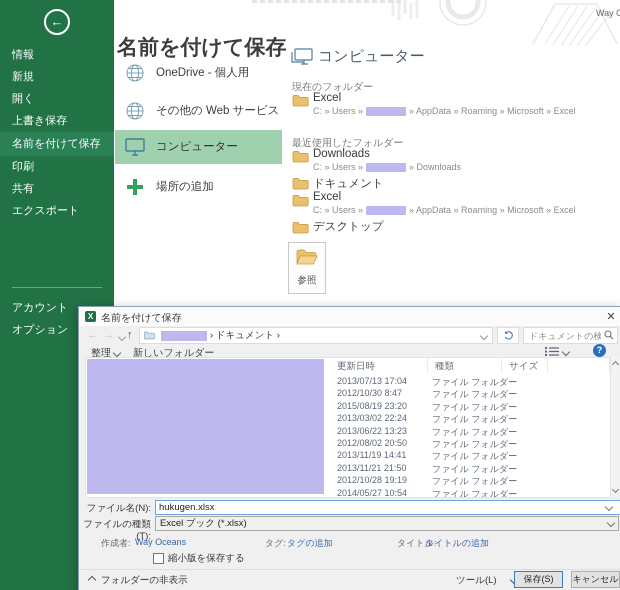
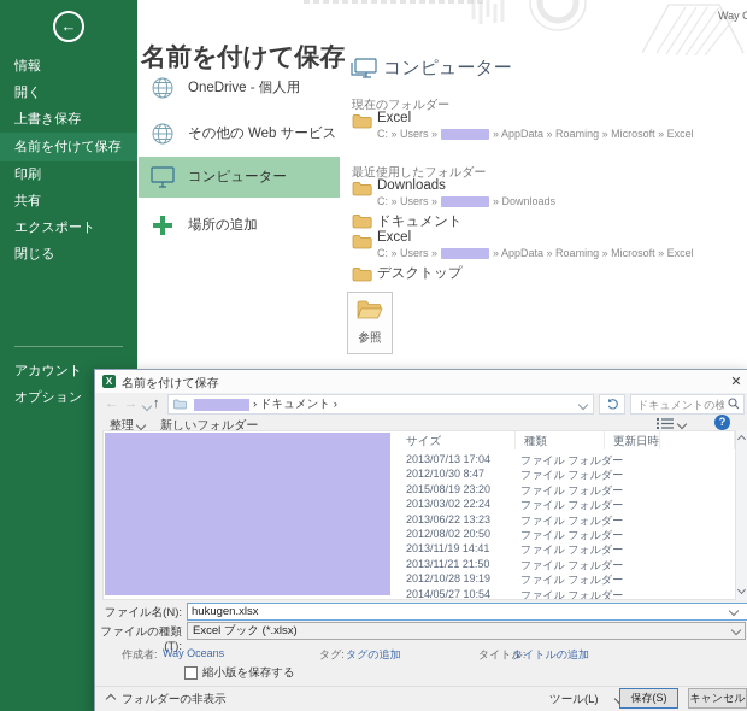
  名前を付けて保存
  ←
  情報
- 新規
  開く
  上書き保存
  名前を付けて保存
  印刷
  共有
  エクスポート
+ 閉じる
  アカウント
  オプション
  OneDrive - 個人用
  その他の Web サービス
  コンピューター
  場所の追加
  コンピューター
  現在のフォルダー
  Excel
  C: » Users » » AppData » Roaming » Microsoft » Excel
  最近使用したフォルダー
  Downloads
  C: » Users » » Downloads
  ドキュメント
  Excel
  C: » Users » » AppData » Roaming » Microsoft » Excel
  デスクトップ
  参照
  X
  名前を付けて保存
  ✕
  ←
  →
  ↑
  › ドキュメント ›
  ドキュメントの検
  整理
  新しいフォルダー
  ?
- 更新日時
+ サイズ
  種類
- サイズ
+ 更新日時
  2013/07/13 17:04
  ファイル フォルダー
  2012/10/30 8:47
  ファイル フォルダー
  2015/08/19 23:20
  ファイル フォルダー
  2013/03/02 22:24
  ファイル フォルダー
  2013/06/22 13:23
  ファイル フォルダー
  2012/08/02 20:50
  ファイル フォルダー
  2013/11/19 14:41
  ファイル フォルダー
  2013/11/21 21:50
  ファイル フォルダー
  2012/10/28 19:19
  ファイル フォルダー
  2014/05/27 10:54
  ファイル フォルダー
  ファイル名(N):
  hukugen.xlsx
  ファイルの種類(T):
  Excel ブック (*.xlsx)
  作成者:
  Way Oceans
  タグ:
  タグの追加
  タイトル:
  タイトルの追加
  縮小版を保存する
  フォルダーの非表示
  ツール(L)
  保存(S)
  キャンセル
